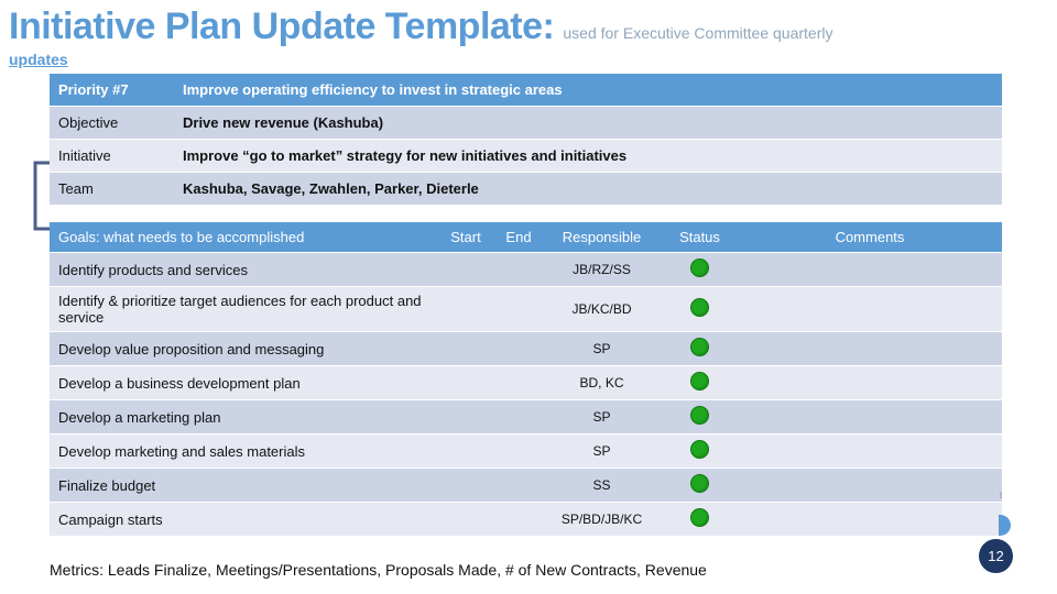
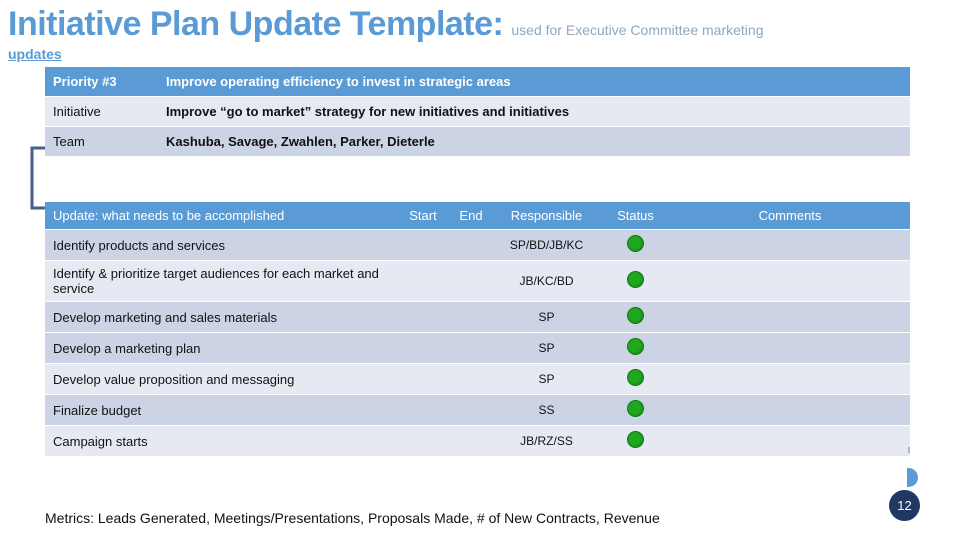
- Initiative Plan Update Template: used for Executive Committee quarterly
+ Initiative Plan Update Template: used for Executive Committee marketing
  updates
- Priority #7	Improve operating efficiency to invest in strategic areas
+ Priority #3	Improve operating efficiency to invest in strategic areas
- Objective	Drive new revenue (Kashuba)
  Initiative	Improve “go to market” strategy for new initiatives and initiatives
  Team	Kashuba, Savage, Zwahlen, Parker, Dieterle
- Goals: what needs to be accomplished	Start	End	Responsible	Status	Comments
+ Update: what needs to be accomplished	Start	End	Responsible	Status	Comments
- Identify products and services			JB/RZ/SS
+ Identify products and services			SP/BD/JB/KC
- Identify & prioritize target audiences for each product and service			JB/KC/BD
+ Identify & prioritize target audiences for each market and service			JB/KC/BD
- Develop value proposition and messaging			SP
+ Develop marketing and sales materials			SP
- Develop a business development plan			BD, KC
  Develop a marketing plan			SP
- Develop marketing and sales materials			SP
+ Develop value proposition and messaging			SP
  Finalize budget			SS
- Campaign starts			SP/BD/JB/KC
+ Campaign starts			JB/RZ/SS
- Metrics: Leads Finalize, Meetings/Presentations, Proposals Made, # of New Contracts, Revenue
+ Metrics: Leads Generated, Meetings/Presentations, Proposals Made, # of New Contracts, Revenue
  12
